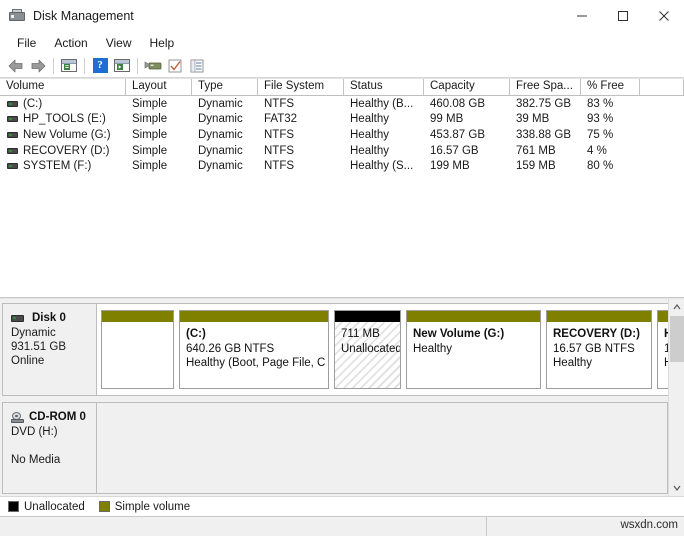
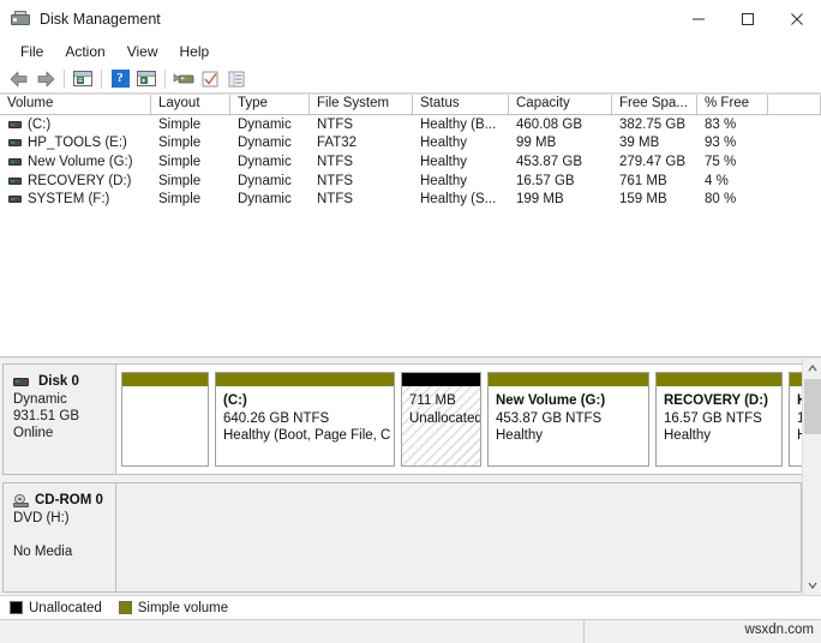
  Disk Management
  File
  Action
  View
  Help
  ?
  Volume
  Layout
  Type
  File System
  Status
  Capacity
  Free Spa...
  % Free
  (C:)
  Simple
  Dynamic
  NTFS
  Healthy (B...
  460.08 GB
  382.75 GB
  83 %
  HP_TOOLS (E:)
  Simple
  Dynamic
  FAT32
  Healthy
  99 MB
  39 MB
  93 %
  New Volume (G:)
  Simple
  Dynamic
  NTFS
  Healthy
  453.87 GB
- 338.88 GB
+ 279.47 GB
  75 %
  RECOVERY (D:)
  Simple
  Dynamic
  NTFS
  Healthy
  16.57 GB
  761 MB
  4 %
  SYSTEM (F:)
  Simple
  Dynamic
  NTFS
  Healthy (S...
  199 MB
  159 MB
  80 %
  Disk 0
  Dynamic
  931.51 GB
  Online
  (C:)
  640.26 GB NTFS
  Healthy (Boot, Page File, C
  711 MB
  Unallocated
  New Volume (G:)
+ 453.87 GB NTFS
  Healthy
  RECOVERY (D:)
  16.57 GB NTFS
  Healthy
  CD-ROM 0
  DVD (H:)
  No Media
  Unallocated
  Simple volume
  wsxdn.com
